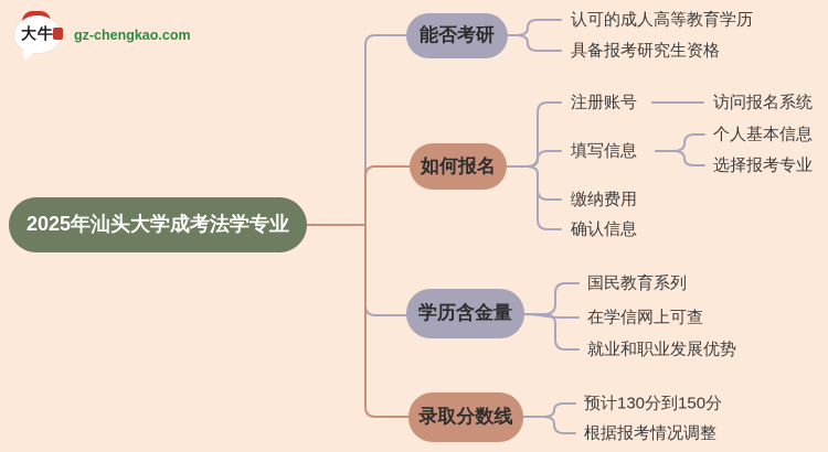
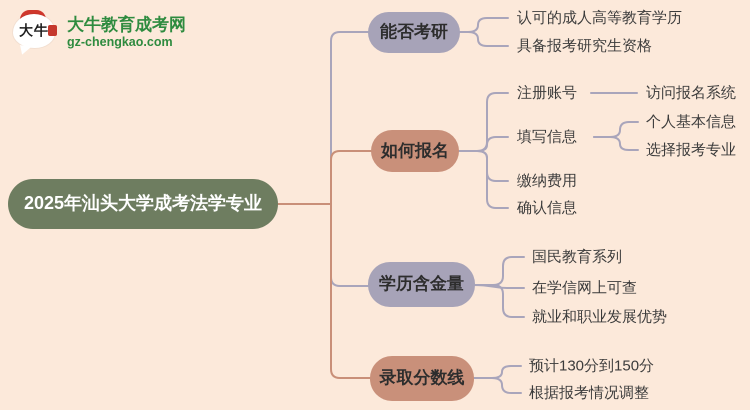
  大牛
+ 大牛教育成考网
  gz-chengkao.com
  2025年汕头大学成考法学专业
  能否考研
  如何报名
  学历含金量
  录取分数线
  认可的成人高等教育学历
  具备报考研究生资格
  注册账号
  填写信息
  缴纳费用
  确认信息
  访问报名系统
  个人基本信息
  选择报考专业
  国民教育系列
  在学信网上可查
  就业和职业发展优势
  预计130分到150分
  根据报考情况调整
